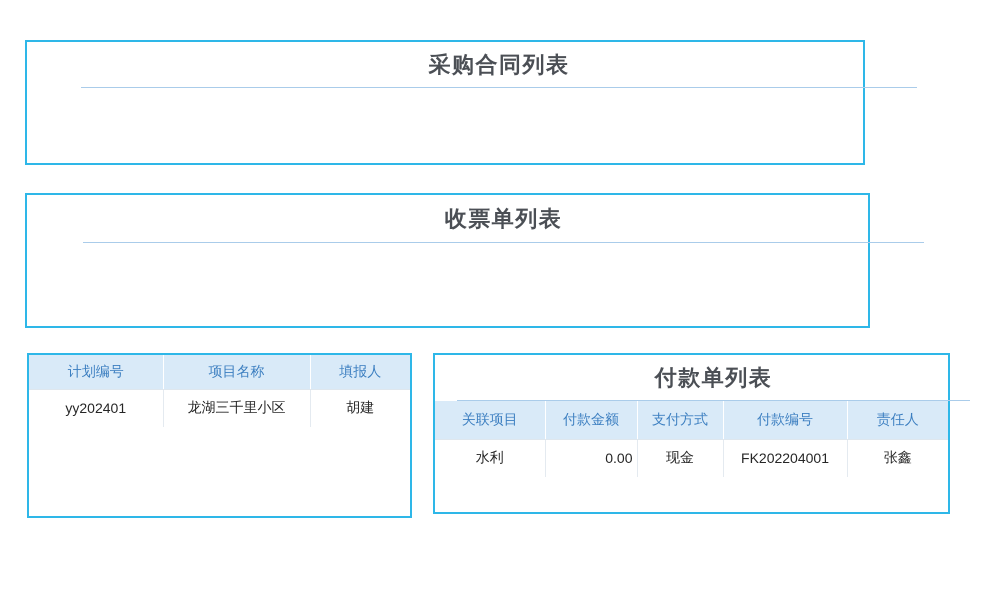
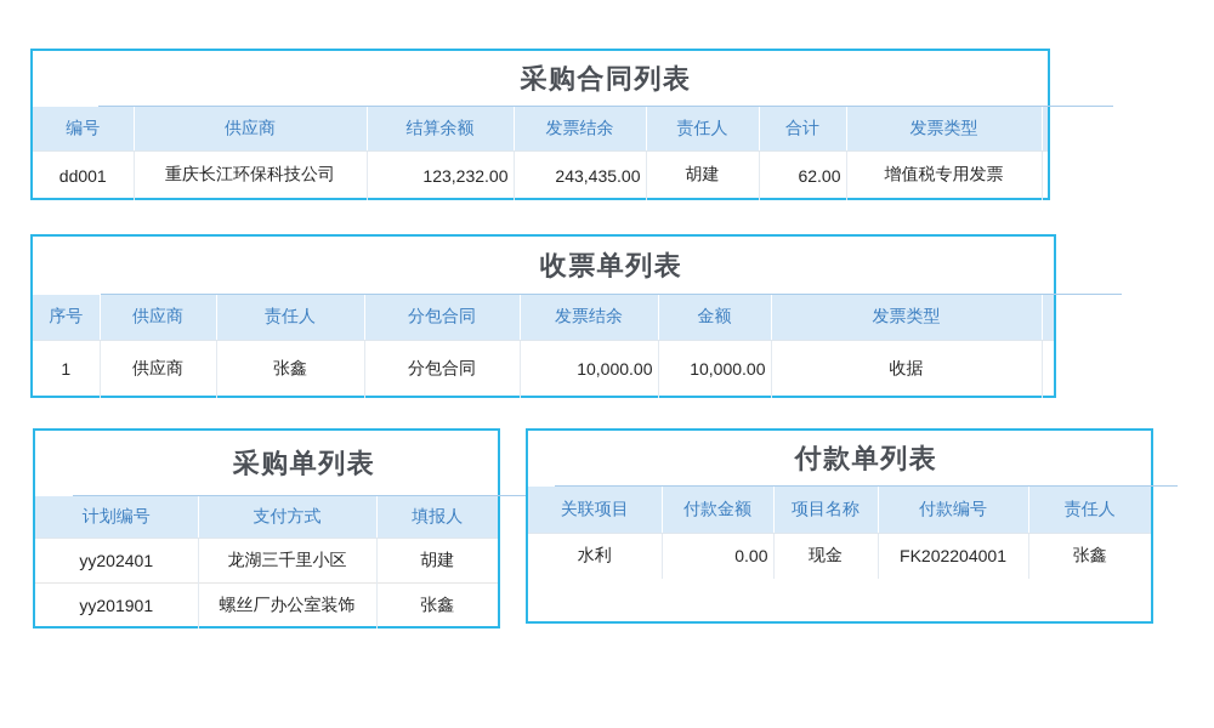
  采购合同列表
+ 编号	供应商	结算余额	发票结余	责任人	合计	发票类型
+ dd001	重庆长江环保科技公司	123,232.00	243,435.00	胡建	62.00	增值税专用发票
  收票单列表
+ 序号	供应商	责任人	分包合同	发票结余	金额	发票类型
+ 1	供应商	张鑫	分包合同	10,000.00	10,000.00	收据
+ 采购单列表
- 计划编号	项目名称	填报人
+ 计划编号	支付方式	填报人
  yy202401	龙湖三千里小区	胡建
+ yy201901	螺丝厂办公室装饰	张鑫
  付款单列表
- 关联项目	付款金额	支付方式	付款编号	责任人
+ 关联项目	付款金额	项目名称	付款编号	责任人
  水利	0.00	现金	FK202204001	张鑫
